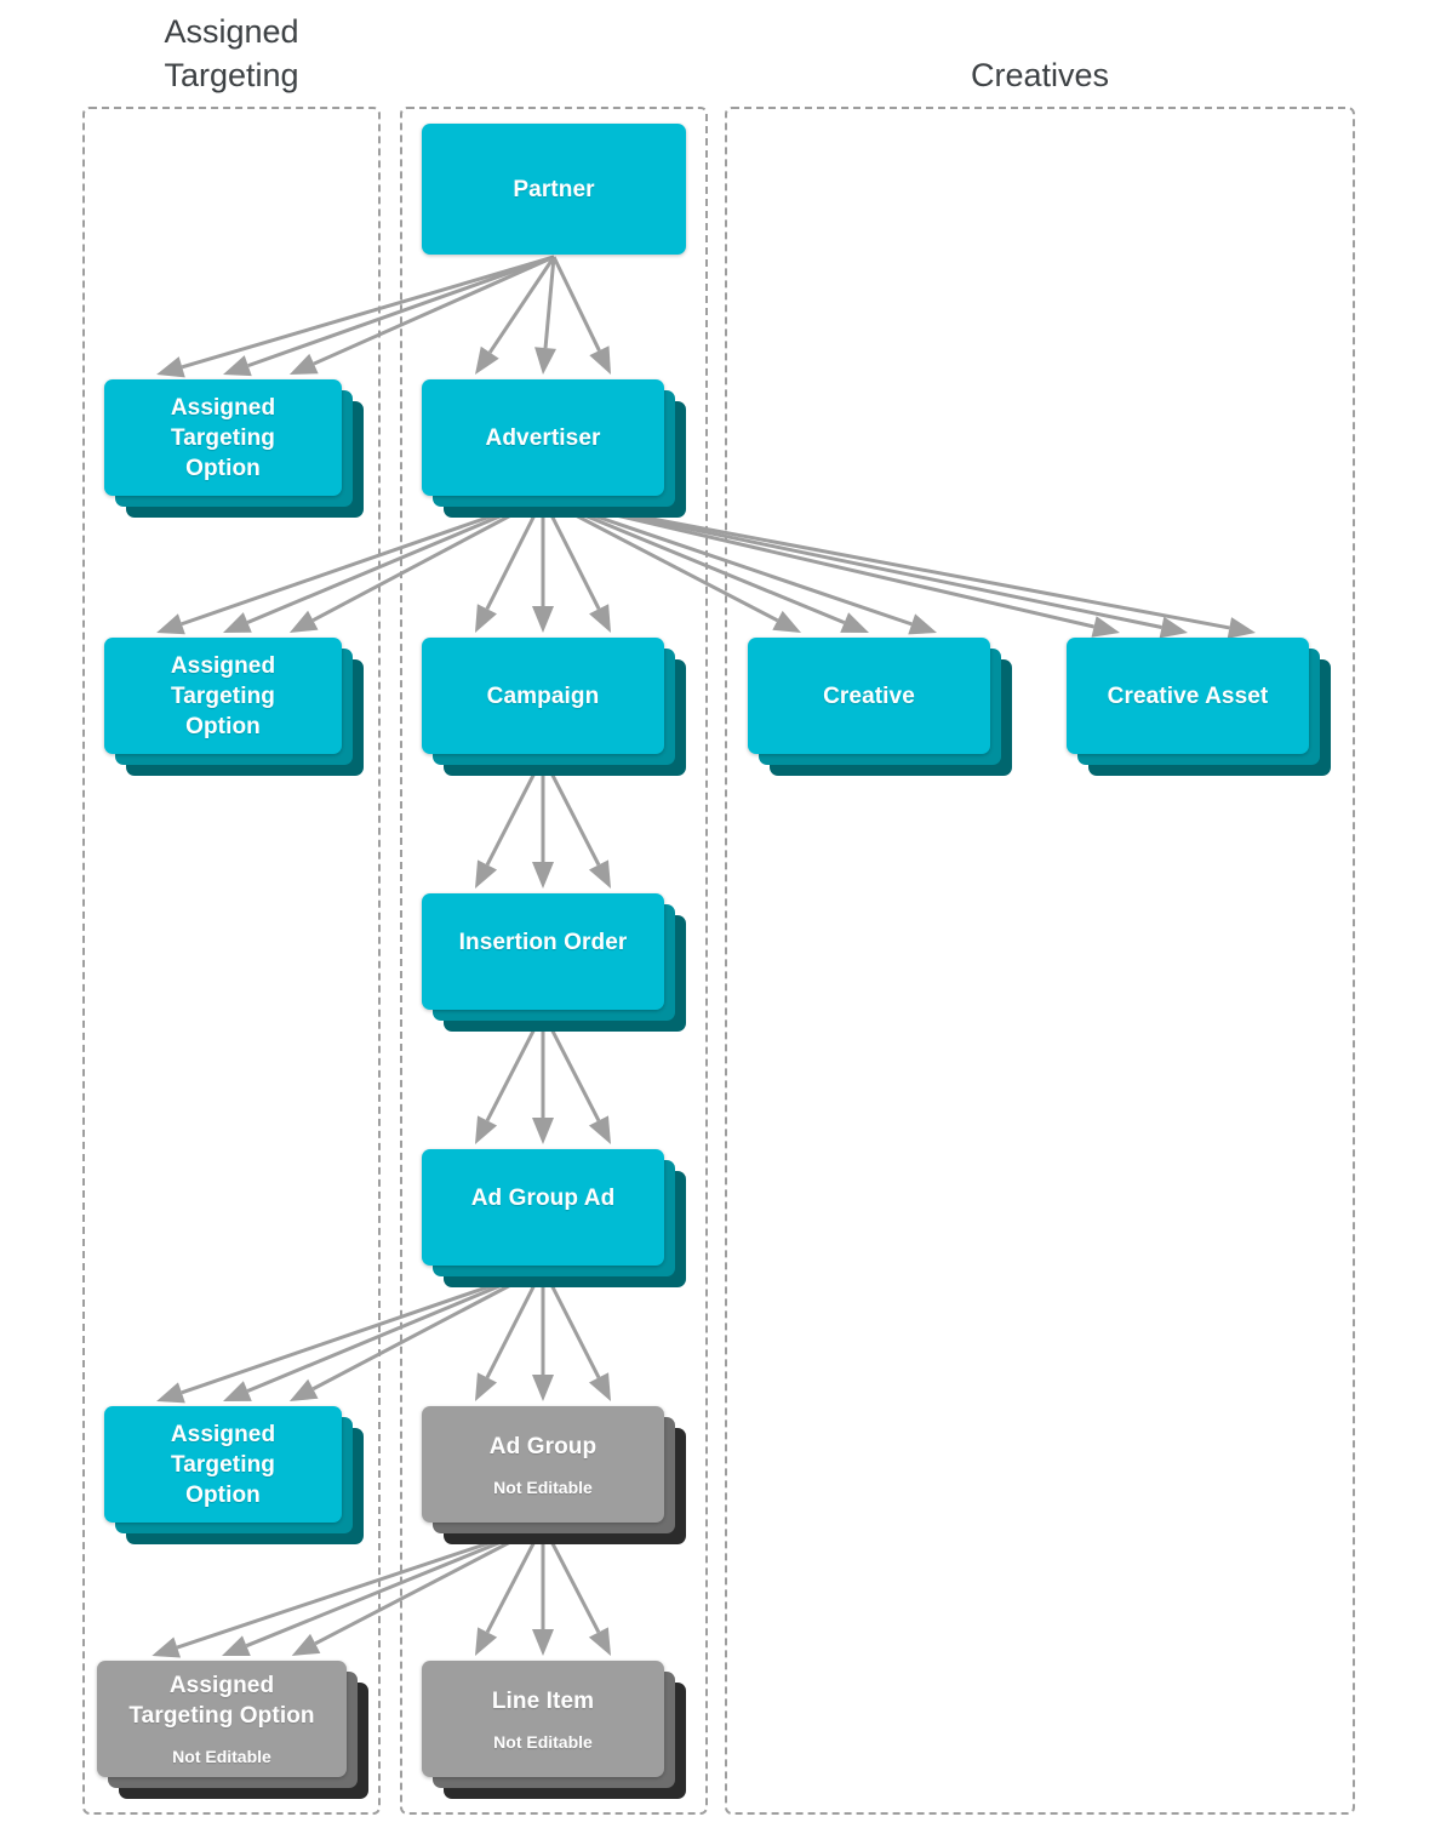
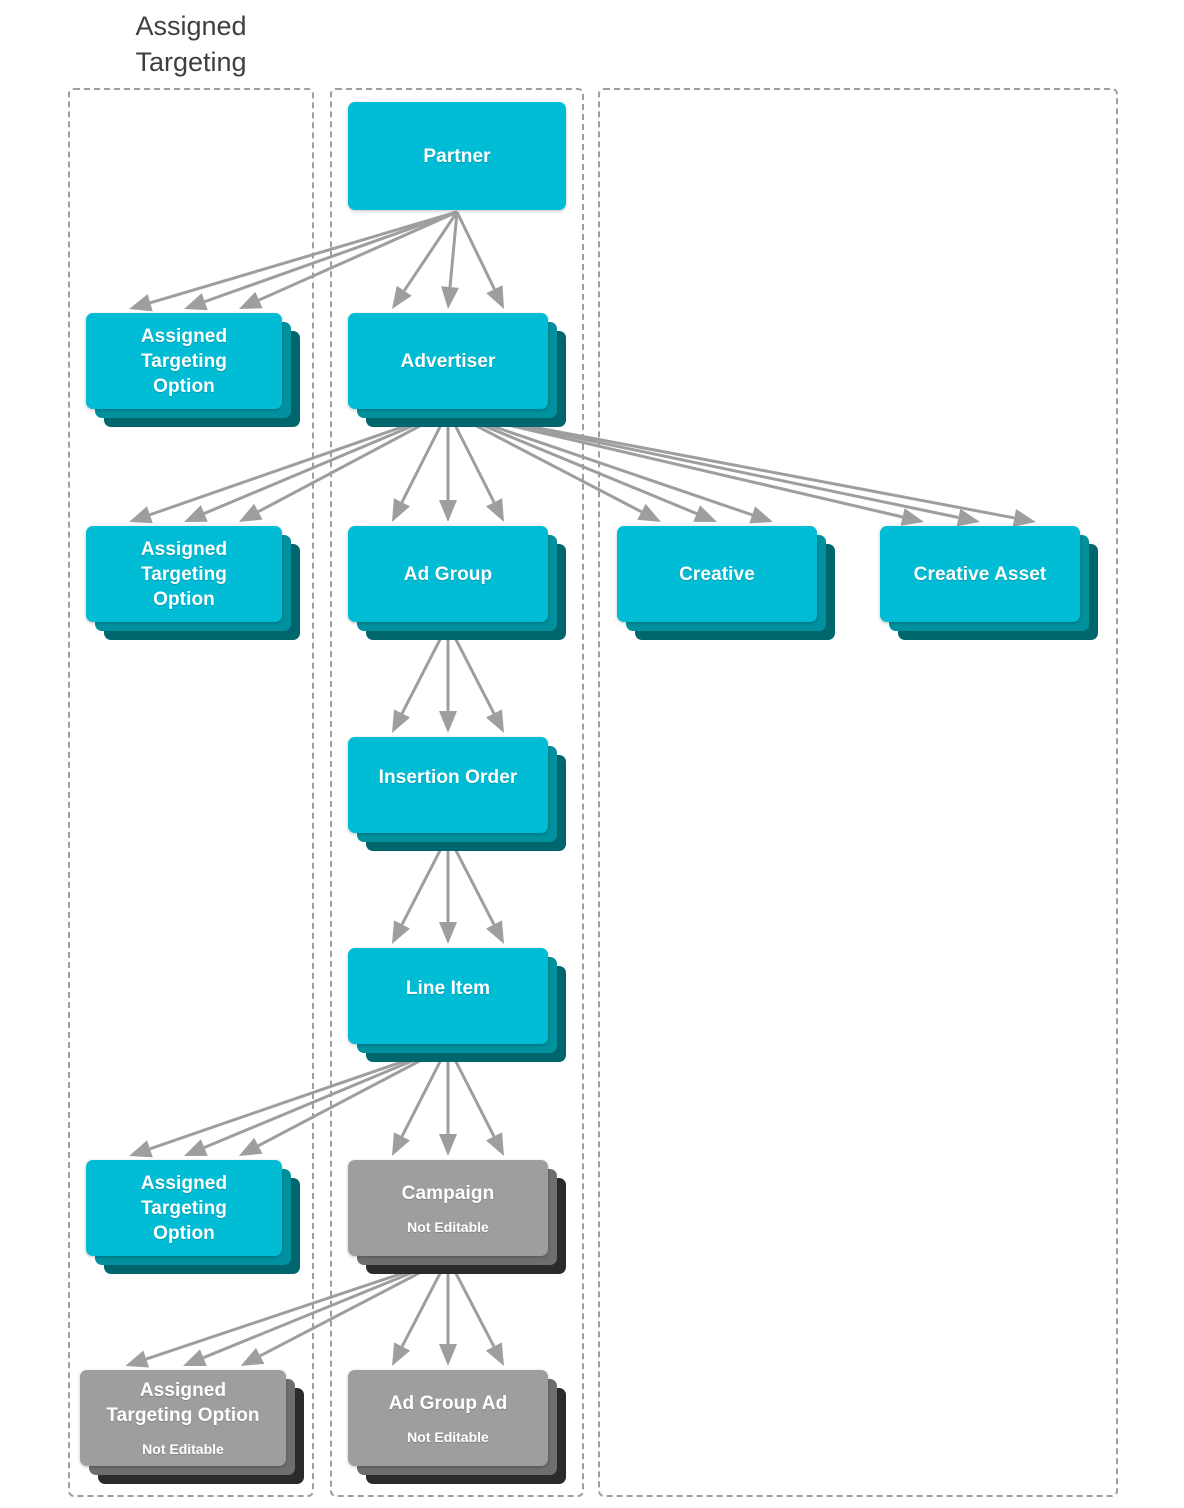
  Assigned
  Targeting
- Creatives
  Partner
  Assigned
  Targeting
  Option
  Advertiser
  Assigned
  Targeting
  Option
- Campaign
+ Ad Group
  Creative
  Creative Asset
  Insertion Order
- Ad Group Ad
+ Line Item
  Assigned
  Targeting
  Option
- Ad Group
+ Campaign
  Not Editable
  Assigned
  Targeting Option
  Not Editable
- Line Item
+ Ad Group Ad
  Not Editable
